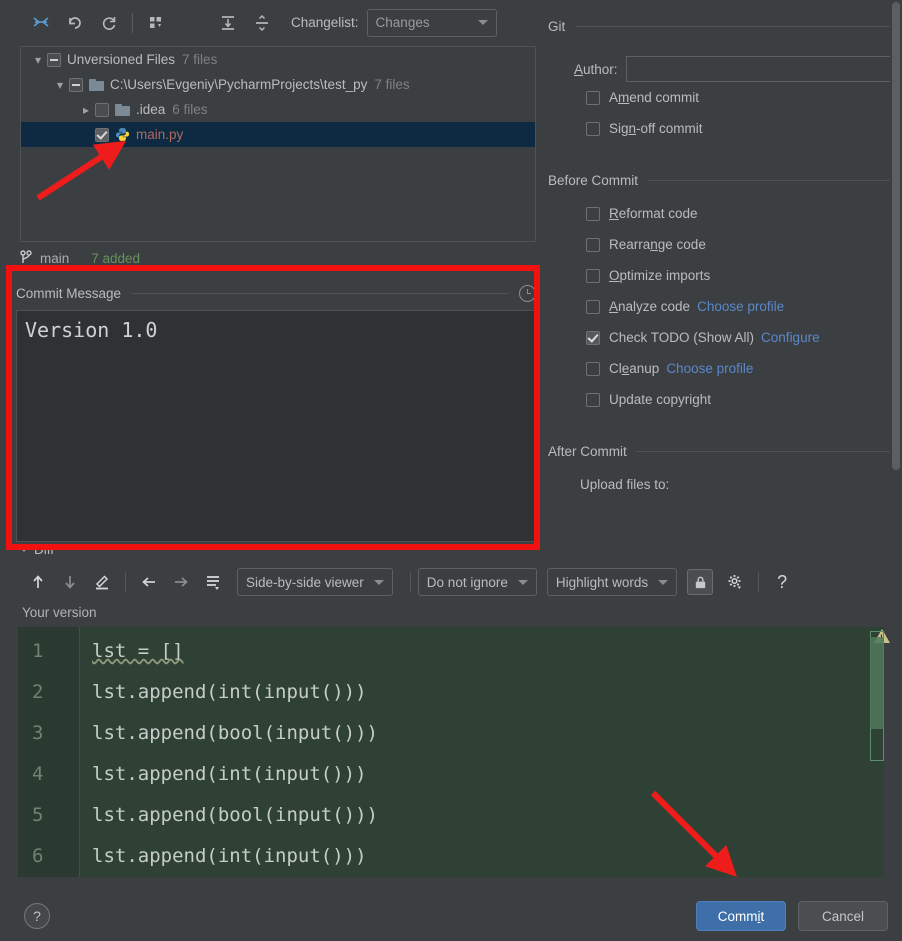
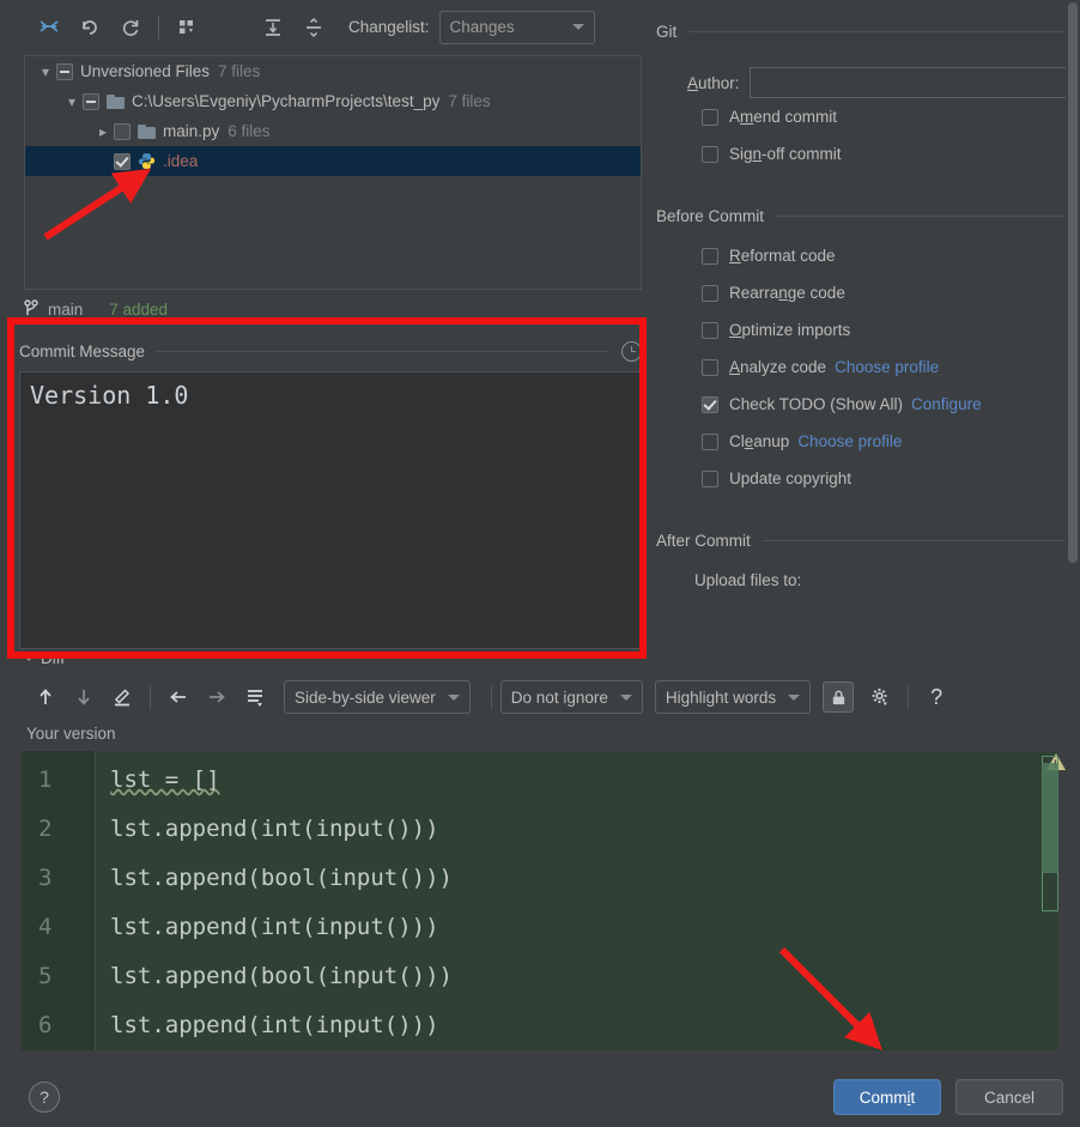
  Changelist:
  Changes
  ▾
  Unversioned Files
  7 files
  ▾
  C:\Users\Evgeniy\PycharmProjects\test_py
  7 files
  ▸
- .idea
+ main.py
  6 files
- main.py
+ .idea
  main
  7 added
  Commit Message
  Version 1.0
  Diff
  Git
  Author:
  Amend commit
  Sign-off commit
  Before Commit
  Reformat code
  Rearrange code
  Optimize imports
  Analyze code
  Choose profile
  Check TODO (Show All)
  Configure
  Cleanup
  Choose profile
  Update copyright
  After Commit
  Upload files to:
  Side-by-side viewer
  Do not ignore
  Highlight words
  ?
  Your version
  1
  2
  3
  4
  5
  6
  lst = []
  lst.append(int(input()))
  lst.append(bool(input()))
  lst.append(int(input()))
  lst.append(bool(input()))
  lst.append(int(input()))
  ?
  Commit
  Cancel
